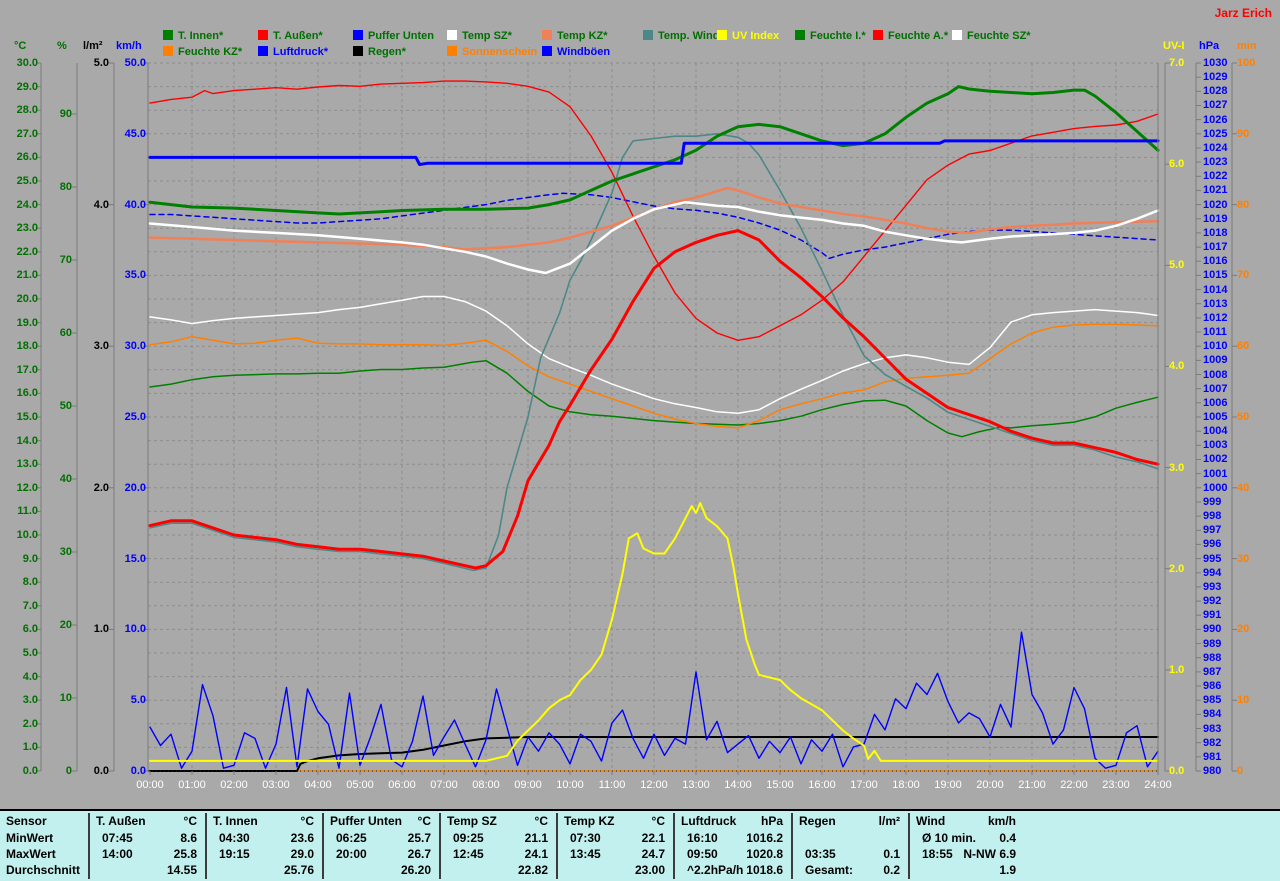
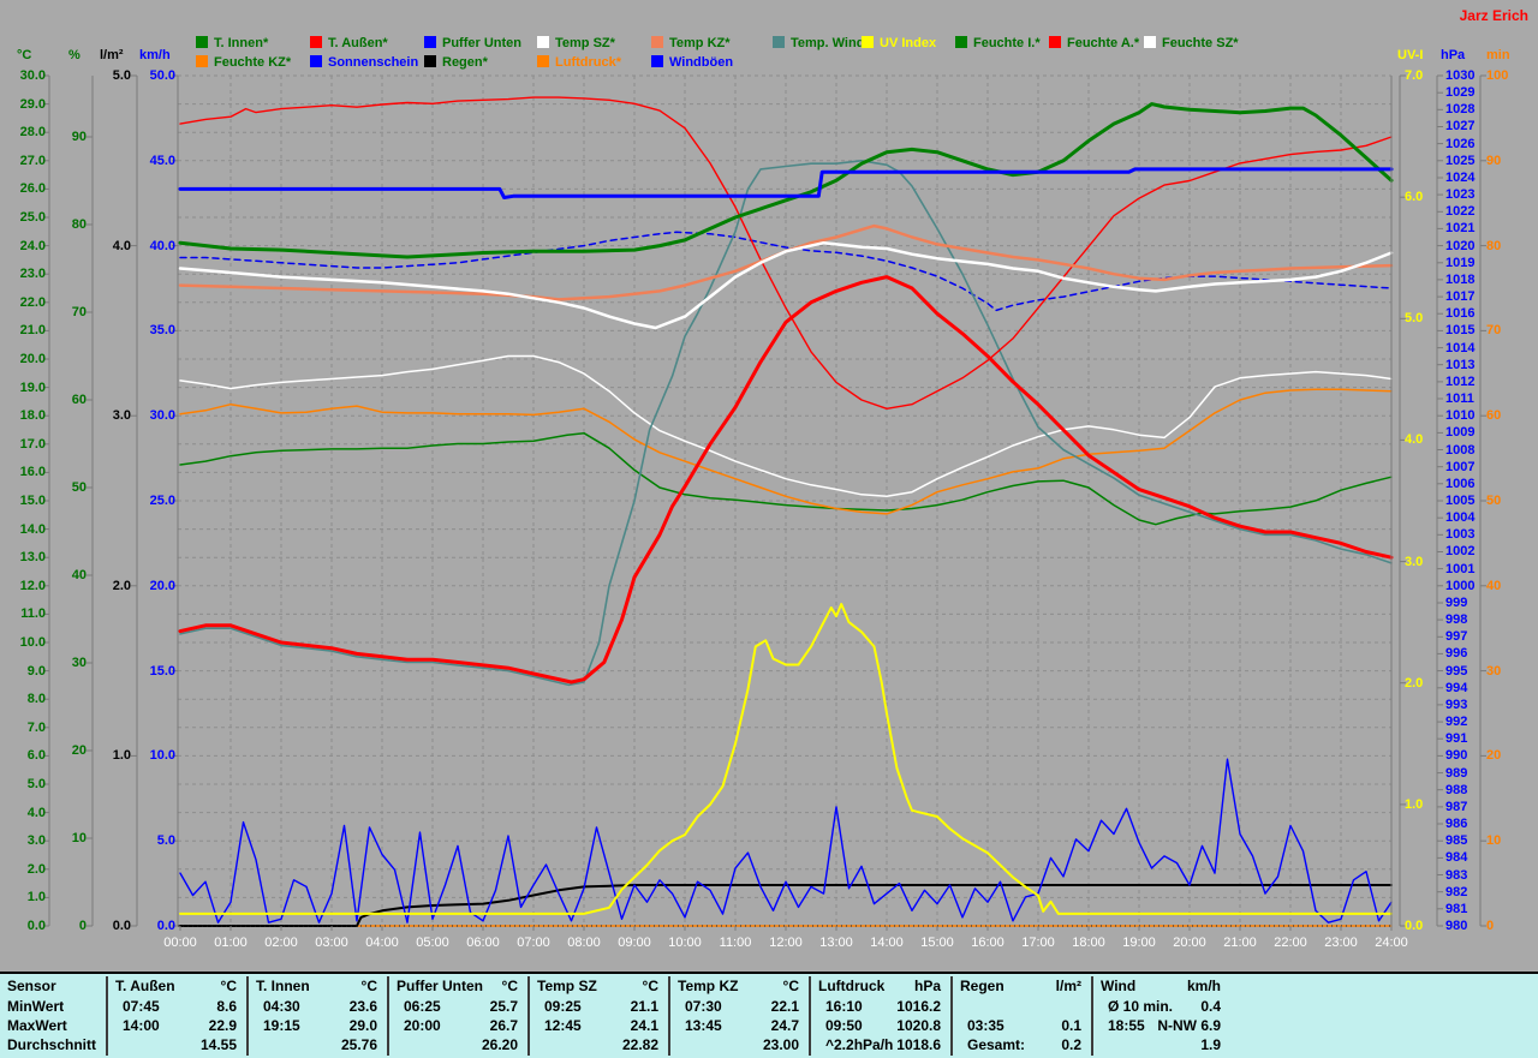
  Jarz Erich
  T. Innen*
  T. Außen*
  Puffer Unten
  Temp SZ*
  Temp KZ*
  Temp. Win
  UV Index
  Feuchte I.*
  Feuchte A.*
  Feuchte SZ*
  Feuchte KZ*
- Luftdruck*
+ Sonnenschein
  Regen*
- Sonnenschein
+ Luftdruck*
  Windböen
  °C
  %
  l/m²
  km/h
  UV-I
  hPa
  min
  30.0
  29.0
  28.0
  27.0
  26.0
  25.0
  24.0
  23.0
  22.0
  21.0
  20.0
  19.0
  18.0
  17.0
  16.0
  15.0
  14.0
  13.0
  12.0
  11.0
  10.0
  9.0
  8.0
  7.0
  6.0
  5.0
  4.0
  3.0
  2.0
  1.0
  0.0
  90
  80
  70
  60
  50
  40
  30
  20
  10
  0
  5.0
  4.0
  3.0
  2.0
  1.0
  0.0
  50.0
  45.0
  40.0
  35.0
  30.0
  25.0
  20.0
  15.0
  10.0
  5.0
  0.0
  7.0
  6.0
  5.0
  4.0
  3.0
  2.0
  1.0
  0.0
  1030
  1029
  1028
  1027
  1026
  1025
  1024
  1023
  1022
  1021
  1020
  1019
  1018
  1017
  1016
  1015
  1014
  1013
  1012
  1011
  1010
  1009
  1008
  1007
  1006
  1005
  1004
  1003
  1002
  1001
  1000
  999
  998
  997
  996
  995
  994
  993
  992
  991
  990
  989
  988
  987
  986
  985
  984
  983
  982
  981
  980
  100
  90
  80
  70
  60
  50
  40
  30
  20
  10
  0
  00:00
  01:00
  02:00
  03:00
  04:00
  05:00
  06:00
  07:00
  08:00
  09:00
  10:00
  11:00
  12:00
  13:00
  14:00
  15:00
  16:00
  17:00
  18:00
  19:00
  20:00
  21:00
  22:00
  23:00
  24:00
  Sensor
  MinWert
  MaxWert
  Durchschnitt
  T. Außen
  °C
  07:45
  8.6
  14:00
- 25.8
+ 22.9
  14.55
  T. Innen
  °C
  04:30
  23.6
  19:15
  29.0
  25.76
  Puffer Unten
  °C
  06:25
  25.7
  20:00
  26.7
  26.20
  Temp SZ
  °C
  09:25
  21.1
  12:45
  24.1
  22.82
  Temp KZ
  °C
  07:30
  22.1
  13:45
  24.7
  23.00
  Luftdruck
  hPa
  16:10
  1016.2
  09:50
  1020.8
  ^2.2hPa/h
  1018.6
  Regen
  l/m²
  03:35
  0.1
  Gesamt:
  0.2
  Wind
  km/h
  Ø 10 min.
  0.4
  18:55
  N-NW 6.9
  1.9
